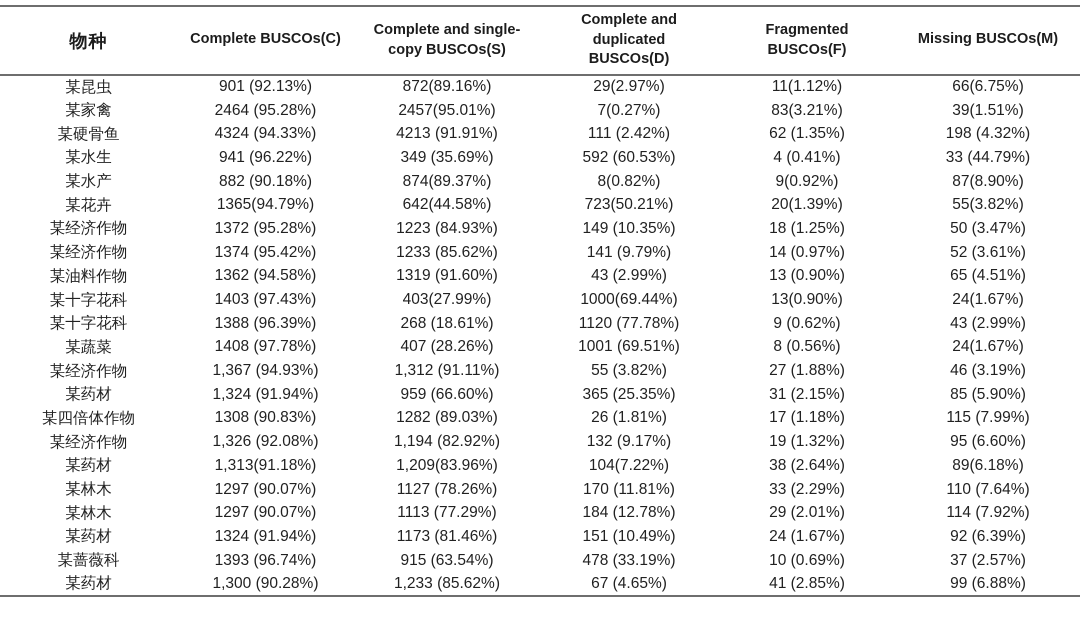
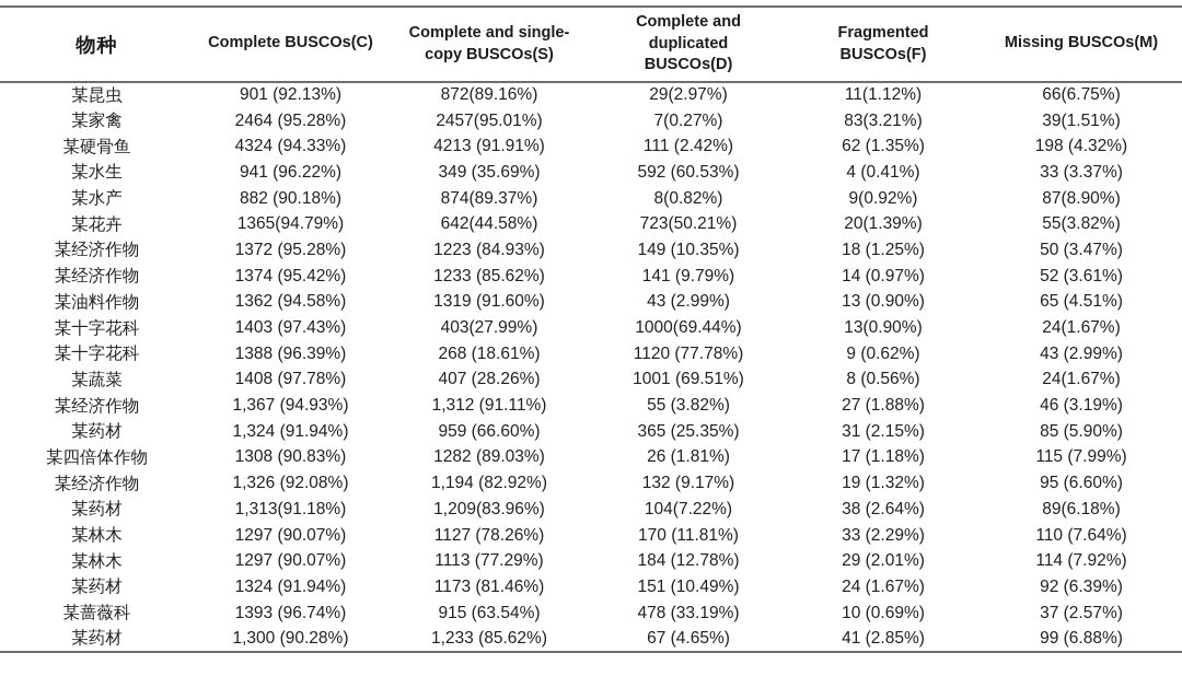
  物种	Complete BUSCOs(C)	Complete and single-copy BUSCOs(S)	Complete and duplicated BUSCOs(D)	Fragmented BUSCOs(F)	Missing BUSCOs(M)
  某昆虫	901 (92.13%)	872(89.16%)	29(2.97%)	11(1.12%)	66(6.75%)
  某家禽	2464 (95.28%)	2457(95.01%)	7(0.27%)	83(3.21%)	39(1.51%)
  某硬骨鱼	4324 (94.33%)	4213 (91.91%)	111 (2.42%)	62 (1.35%)	198 (4.32%)
- 某水生	941 (96.22%)	349 (35.69%)	592 (60.53%)	4 (0.41%)	33 (44.79%)
+ 某水生	941 (96.22%)	349 (35.69%)	592 (60.53%)	4 (0.41%)	33 (3.37%)
  某水产	882 (90.18%)	874(89.37%)	8(0.82%)	9(0.92%)	87(8.90%)
  某花卉	1365(94.79%)	642(44.58%)	723(50.21%)	20(1.39%)	55(3.82%)
  某经济作物	1372 (95.28%)	1223 (84.93%)	149 (10.35%)	18 (1.25%)	50 (3.47%)
  某经济作物	1374 (95.42%)	1233 (85.62%)	141 (9.79%)	14 (0.97%)	52 (3.61%)
  某油料作物	1362 (94.58%)	1319 (91.60%)	43 (2.99%)	13 (0.90%)	65 (4.51%)
  某十字花科	1403 (97.43%)	403(27.99%)	1000(69.44%)	13(0.90%)	24(1.67%)
  某十字花科	1388 (96.39%)	268 (18.61%)	1120 (77.78%)	9 (0.62%)	43 (2.99%)
  某蔬菜	1408 (97.78%)	407 (28.26%)	1001 (69.51%)	8 (0.56%)	24(1.67%)
  某经济作物	1,367 (94.93%)	1,312 (91.11%)	55 (3.82%)	27 (1.88%)	46 (3.19%)
  某药材	1,324 (91.94%)	959 (66.60%)	365 (25.35%)	31 (2.15%)	85 (5.90%)
  某四倍体作物	1308 (90.83%)	1282 (89.03%)	26 (1.81%)	17 (1.18%)	115 (7.99%)
  某经济作物	1,326 (92.08%)	1,194 (82.92%)	132 (9.17%)	19 (1.32%)	95 (6.60%)
  某药材	1,313(91.18%)	1,209(83.96%)	104(7.22%)	38 (2.64%)	89(6.18%)
  某林木	1297 (90.07%)	1127 (78.26%)	170 (11.81%)	33 (2.29%)	110 (7.64%)
  某林木	1297 (90.07%)	1113 (77.29%)	184 (12.78%)	29 (2.01%)	114 (7.92%)
  某药材	1324 (91.94%)	1173 (81.46%)	151 (10.49%)	24 (1.67%)	92 (6.39%)
  某蔷薇科	1393 (96.74%)	915 (63.54%)	478 (33.19%)	10 (0.69%)	37 (2.57%)
  某药材	1,300 (90.28%)	1,233 (85.62%)	67 (4.65%)	41 (2.85%)	99 (6.88%)
